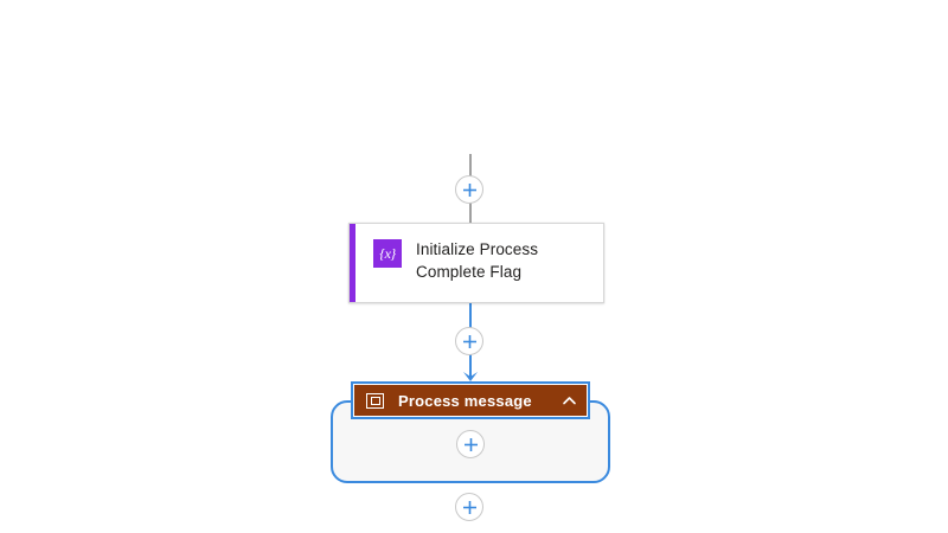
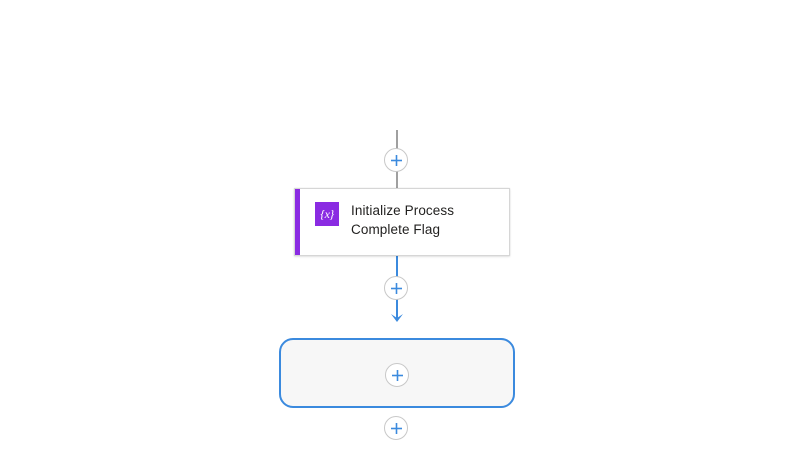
  {x}
  Initialize Process Complete Flag
- Process message
